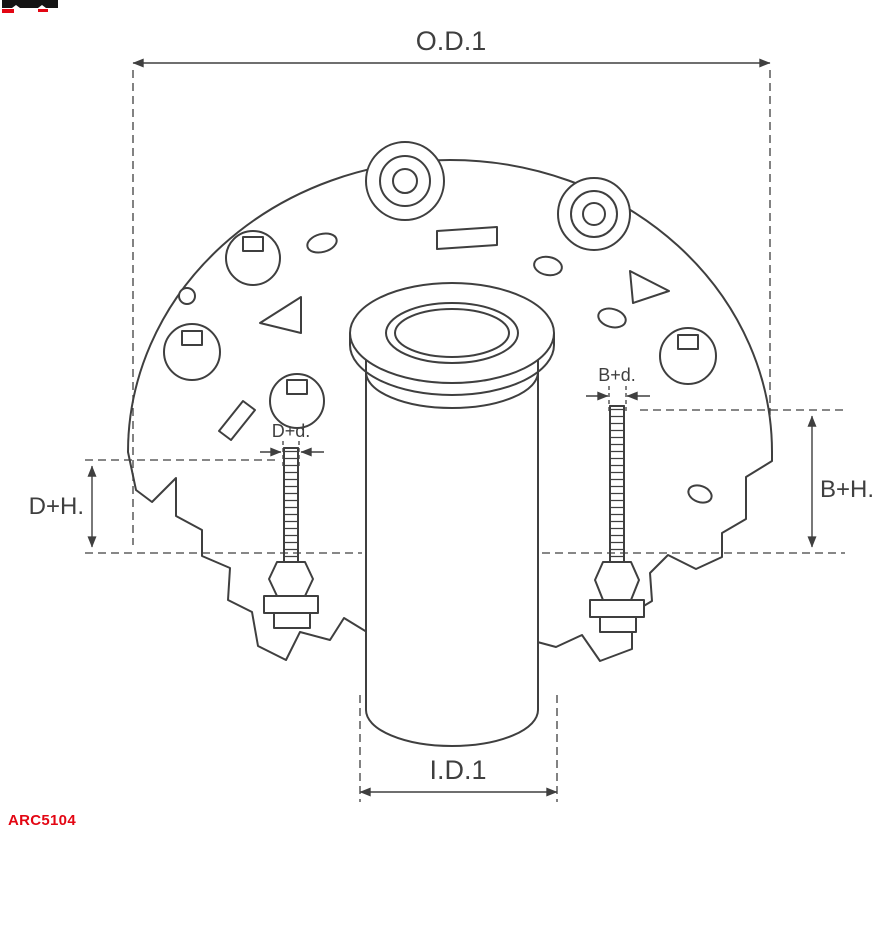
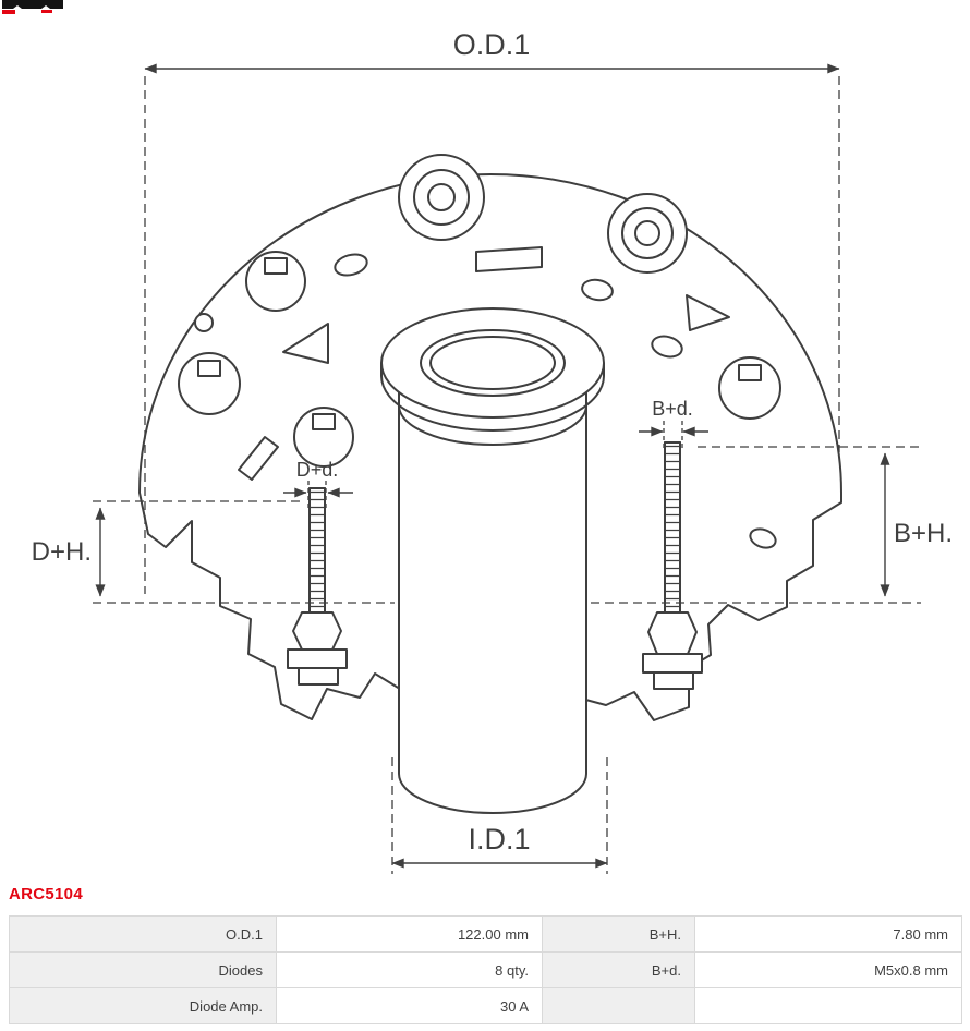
  O.D.1
  I.D.1
  D+H.
  B+H.
  D+d.
  B+d.
  ARC5104
+ O.D.1	122.00 mm	B+H.	7.80 mm
+ Diodes	8 qty.	B+d.	M5x0.8 mm
+ Diode Amp.	30 A
